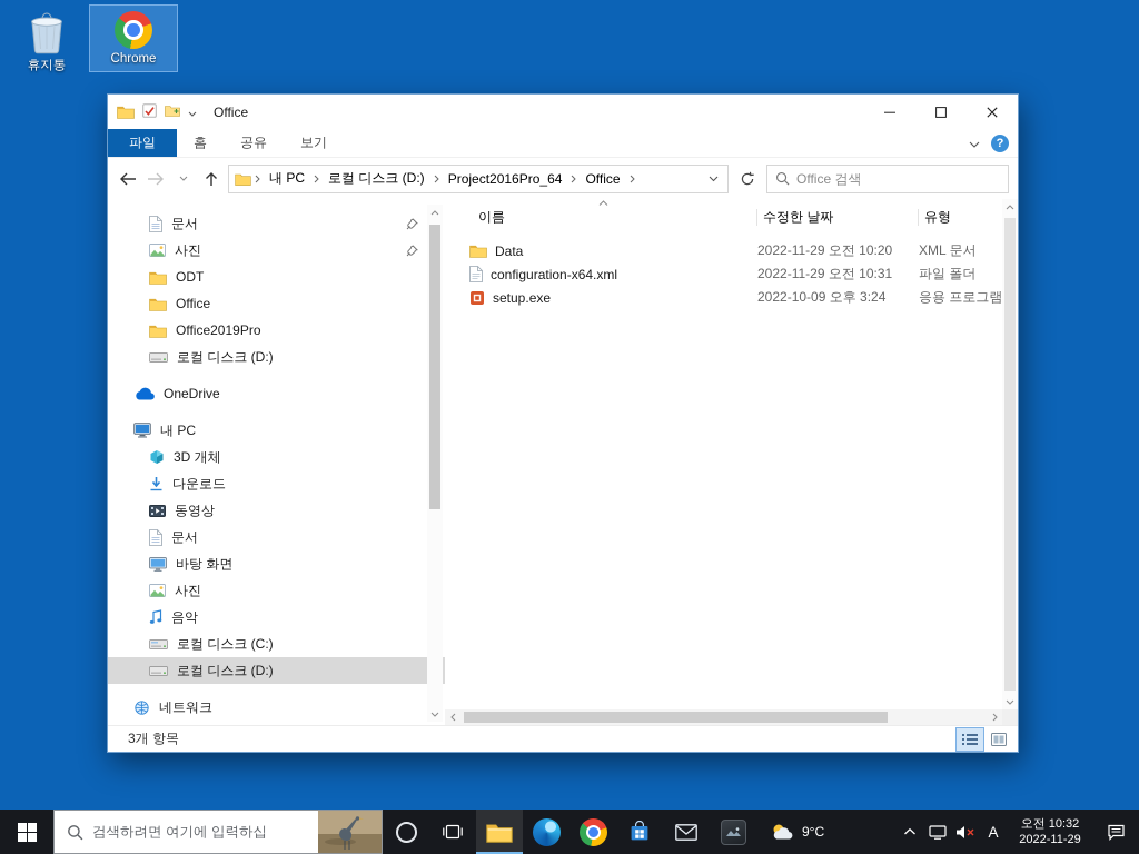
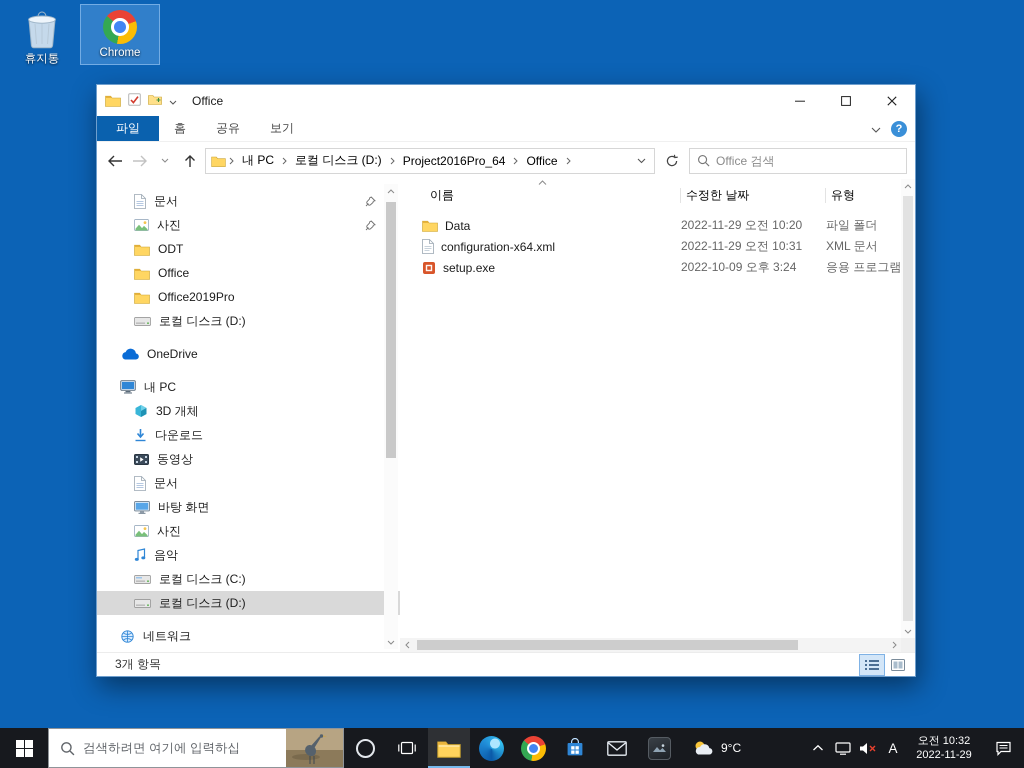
  휴지통
  Chrome
  Office
  파일
  홈
  공유
  보기
  ?
  내 PC
  로컬 디스크 (D:)
  Project2016Pro_64
  Office
  Office 검색
  문서
  사진
  ODT
  Office
  Office2019Pro
  로컬 디스크 (D:)
  OneDrive
  내 PC
  3D 개체
  다운로드
  동영상
  문서
  바탕 화면
  사진
  음악
  로컬 디스크 (C:)
  로컬 디스크 (D:)
  네트워크
  이름
  수정한 날짜
  유형
  Data
  2022-11-29 오전 10:20
- XML 문서
+ 파일 폴더
  configuration-x64.xml
  2022-11-29 오전 10:31
- 파일 폴더
+ XML 문서
  setup.exe
  2022-10-09 오후 3:24
  응용 프로그램
  3개 항목
  검색하려면 여기에 입력하십
  9°C
  A
  오전 10:32
  2022-11-29
